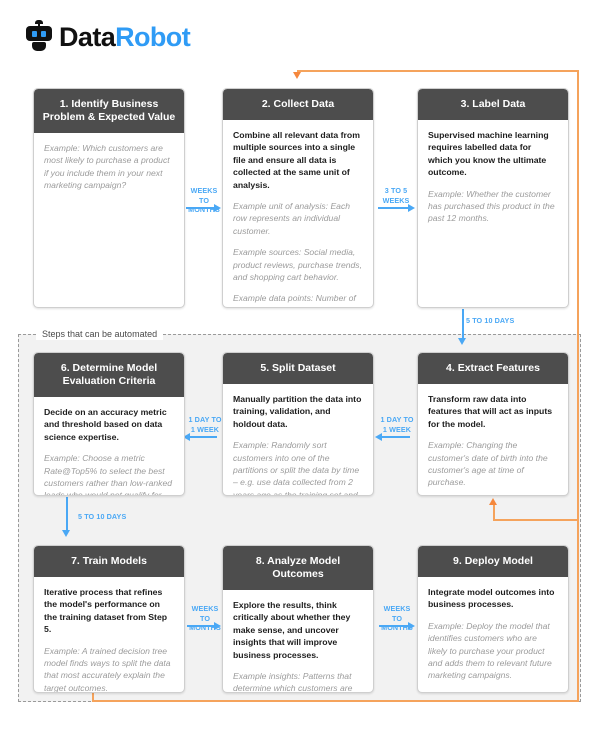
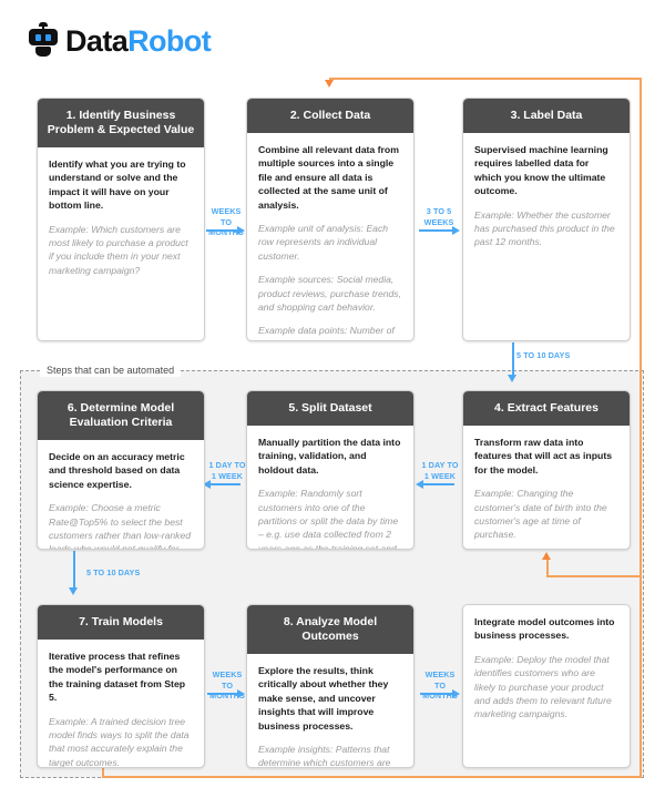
  DataRobot
  Steps that can be automated
  WEEKS TO
  MONTHS
  3 TO 5
  WEEKS
  5 TO 10 DAYS
  1 DAY TO
  1 WEEK
  1 DAY TO
  1 WEEK
  5 TO 10 DAYS
  WEEKS TO
  MONTHS
  WEEKS TO
  MONTHS
  1. Identify Business Problem & Expected Value
+ Identify what you are trying to understand or solve and the impact it will have on your bottom line.
  Example: Which customers are most likely to purchase a product if you include them in your next marketing campaign?
  2. Collect Data
  Combine all relevant data from multiple sources into a single file and ensure all data is collected at the same unit of analysis.
  Example unit of analysis: Each row represents an individual customer.
  Example sources: Social media, product reviews, purchase trends, and shopping cart behavior.
  3. Label Data
  Supervised machine learning requires labelled data for which you know the ultimate outcome.
  Example: Whether the customer has purchased this product in the past 12 months.
  6. Determine Model Evaluation Criteria
  Decide on an accuracy metric and threshold based on data science expertise.
  5. Split Dataset
  Manually partition the data into training, validation, and holdout data.
  Example: Randomly sort customers into one of the partitions or split the data by time – e.g. use data collected from 2 years ago as the training set and
  4. Extract Features
  Transform raw data into features that will act as inputs for the model.
  Example: Changing the customer's date of birth into the customer's age at time of purchase.
  7. Train Models
  Iterative process that refines the model's performance on the training dataset from Step 5.
  Example: A trained decision tree model finds ways to split the data that most accurately explain the target outcomes.
  8. Analyze Model Outcomes
  Explore the results, think critically about whether they make sense, and uncover insights that will improve business processes.
- 9. Deploy Model
  Integrate model outcomes into business processes.
  Example: Deploy the model that identifies customers who are likely to purchase your product and adds them to relevant future marketing campaigns.
